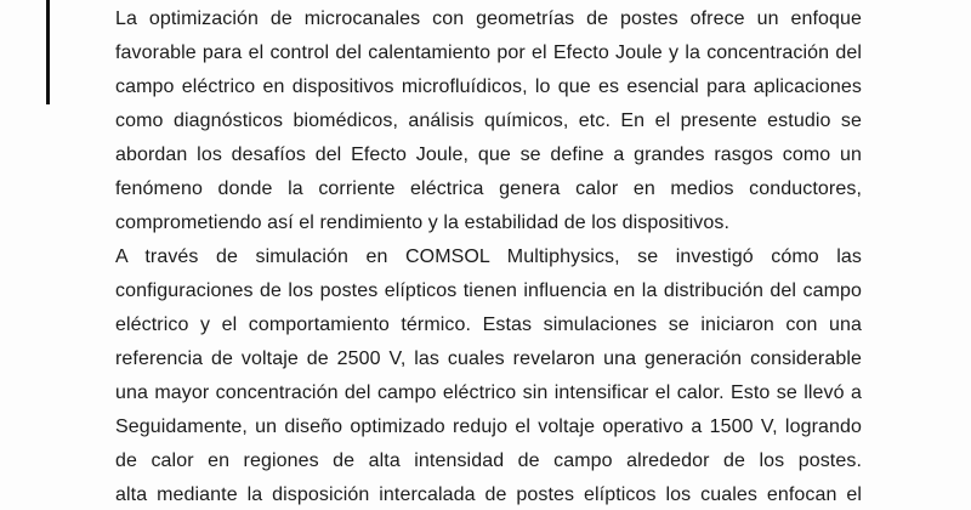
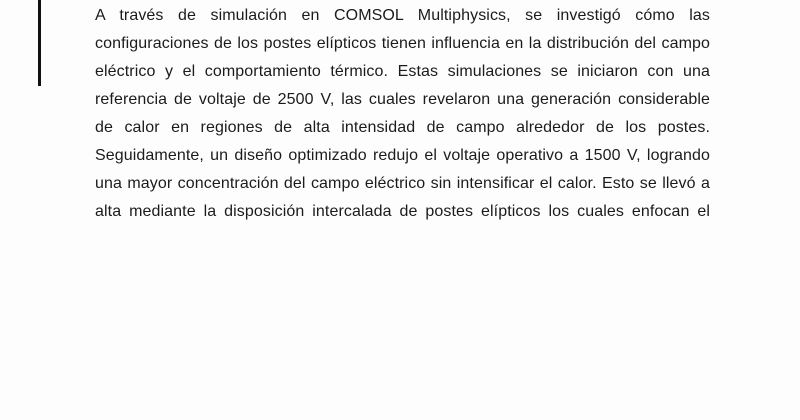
- La optimización de microcanales con geometrías de postes ofrece un enfoque
- favorable para el control del calentamiento por el Efecto Joule y la concentración del
- campo eléctrico en dispositivos microfluídicos, lo que es esencial para aplicaciones
- como diagnósticos biomédicos, análisis químicos, etc. En el presente estudio se
- abordan los desafíos del Efecto Joule, que se define a grandes rasgos como un
- fenómeno donde la corriente eléctrica genera calor en medios conductores,
- comprometiendo así el rendimiento y la estabilidad de los dispositivos.
  A través de simulación en COMSOL Multiphysics, se investigó cómo las
  configuraciones de los postes elípticos tienen influencia en la distribución del campo
  eléctrico y el comportamiento térmico. Estas simulaciones se iniciaron con una
  referencia de voltaje de 2500 V, las cuales revelaron una generación considerable
- una mayor concentración del campo eléctrico sin intensificar el calor. Esto se llevó a
+ de calor en regiones de alta intensidad de campo alrededor de los postes.
  Seguidamente, un diseño optimizado redujo el voltaje operativo a 1500 V, logrando
- de calor en regiones de alta intensidad de campo alrededor de los postes.
+ una mayor concentración del campo eléctrico sin intensificar el calor. Esto se llevó a
  alta mediante la disposición intercalada de postes elípticos los cuales enfocan el
